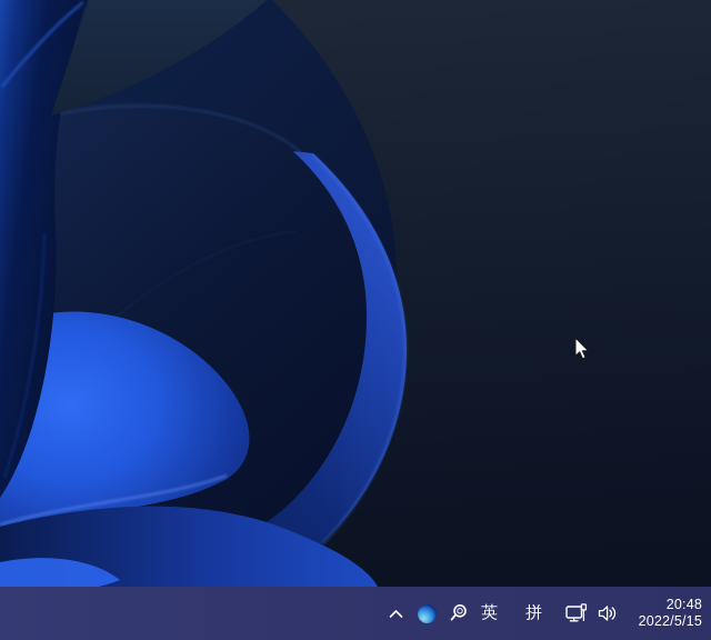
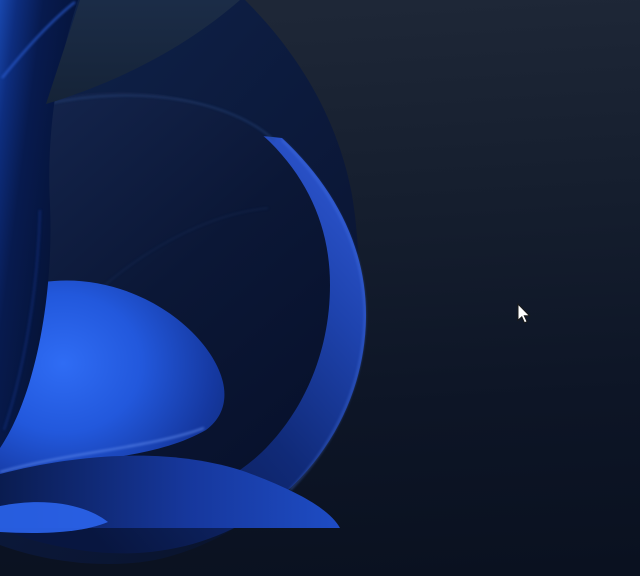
- 英
- 拼
- 20:48
- 2022/5/15
